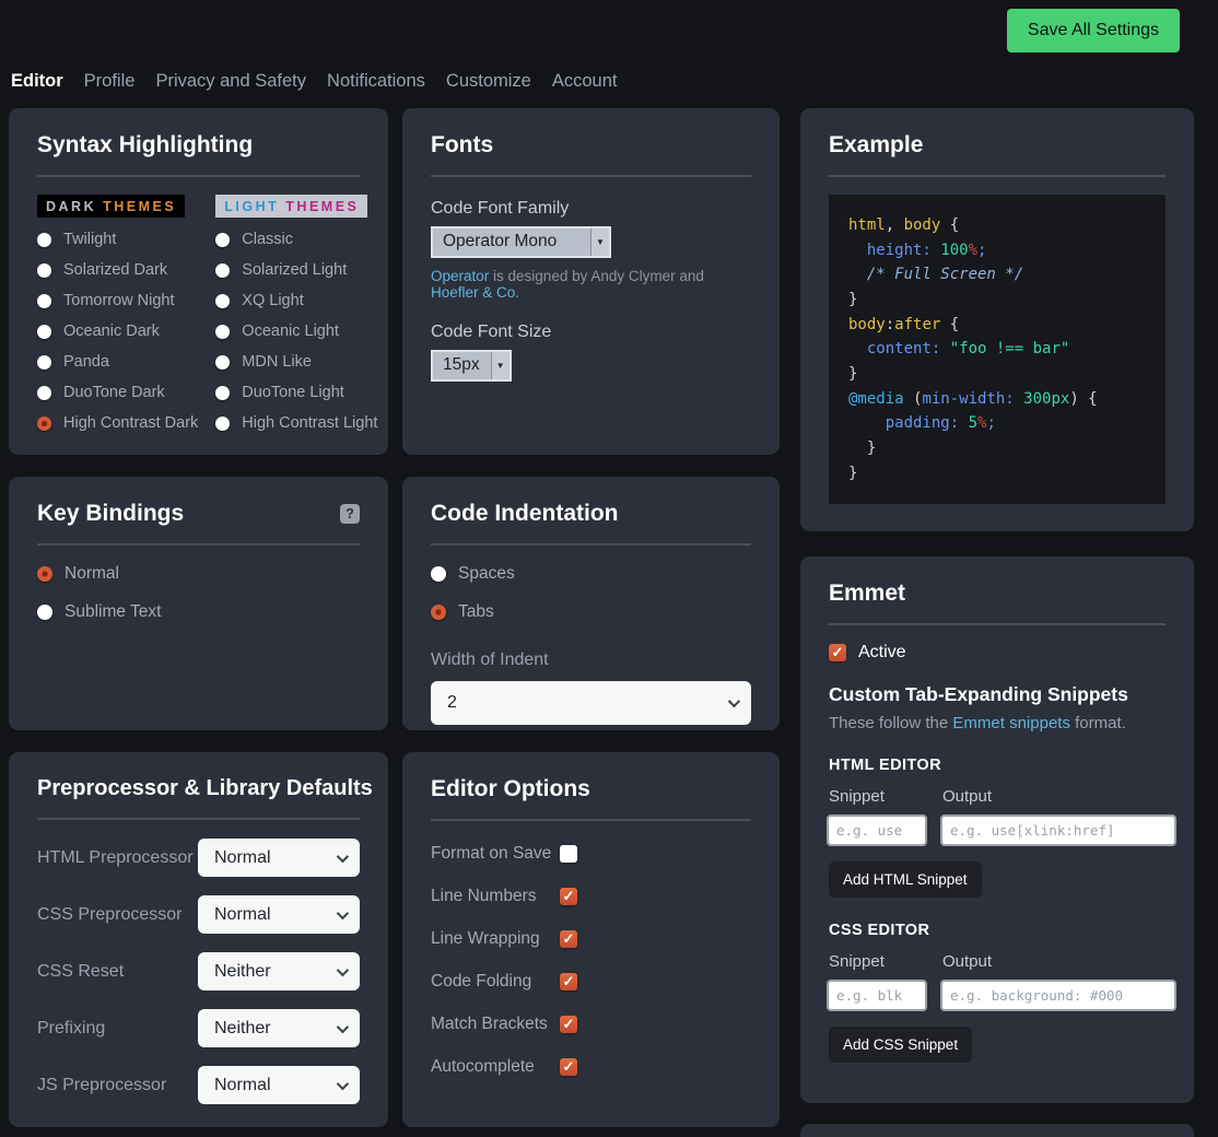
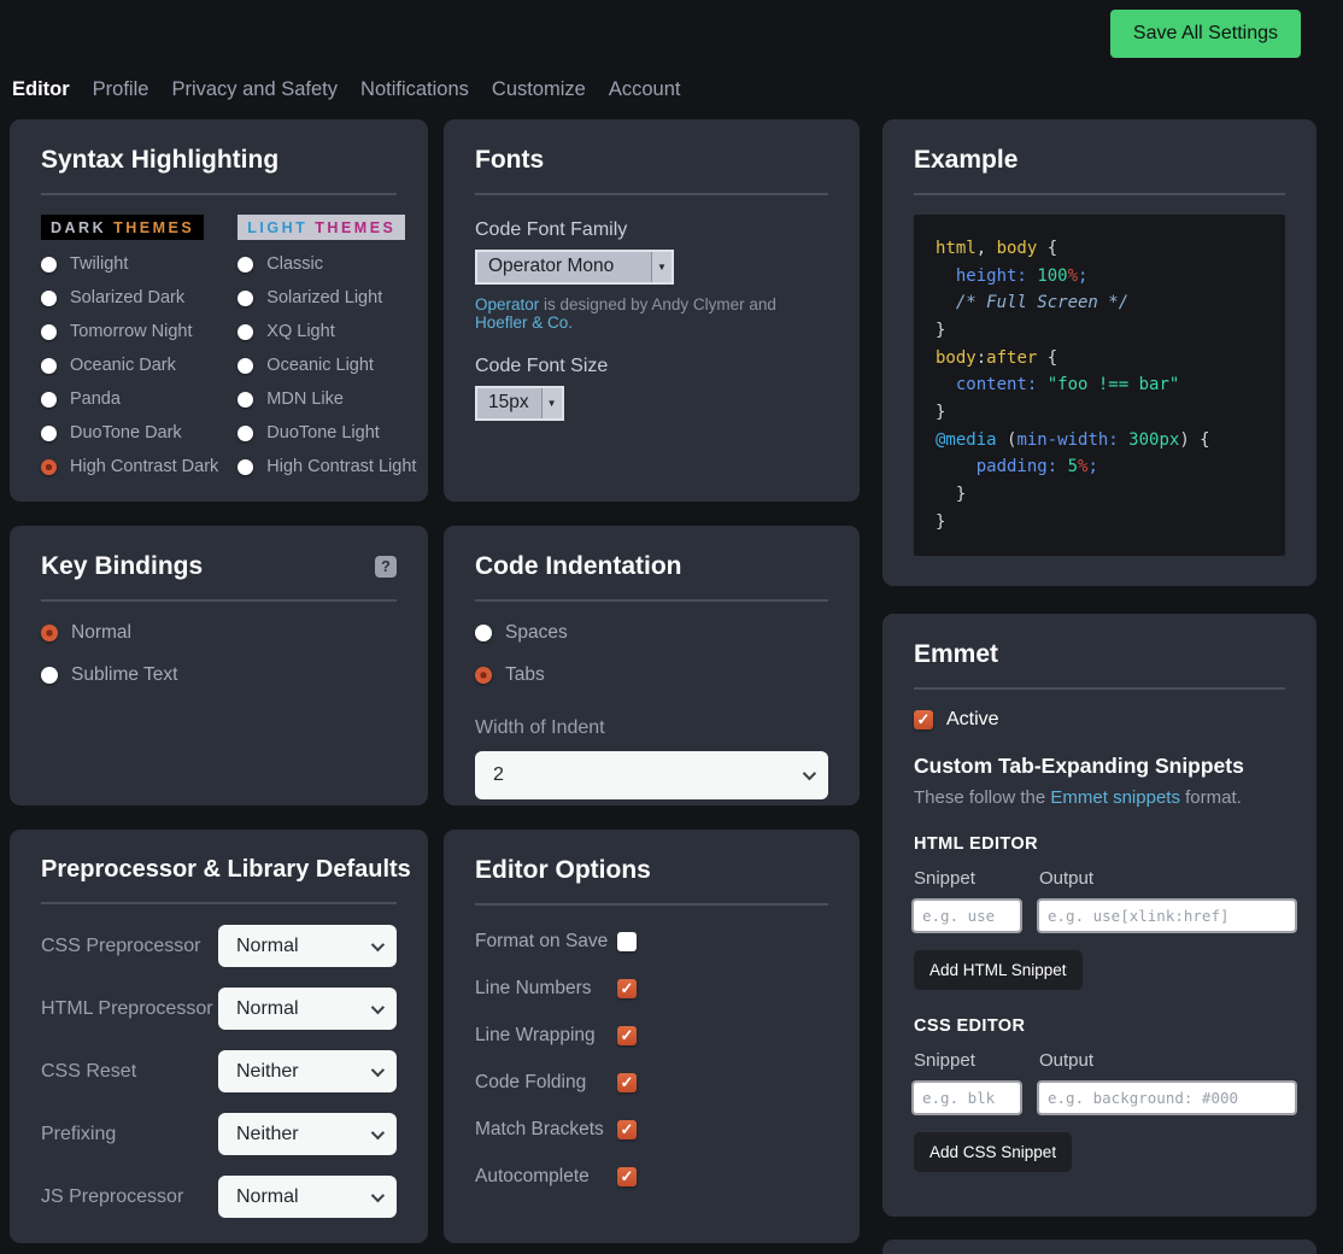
  Save All Settings
  Editor
  Profile
  Privacy and Safety
  Notifications
  Customize
  Account
  Syntax Highlighting
  DARK THEMES
  Twilight
  Solarized Dark
  Tomorrow Night
  Oceanic Dark
  Panda
  DuoTone Dark
  High Contrast Dark
  LIGHT THEMES
  Classic
  Solarized Light
  XQ Light
  Oceanic Light
  MDN Like
  DuoTone Light
  High Contrast Light
  Key Bindings
  ?
  Normal
  Sublime Text
  Preprocessor & Library Defaults
- HTML Preprocessor
+ CSS Preprocessor
  Normal
- CSS Preprocessor
+ HTML Preprocessor
  Normal
  CSS Reset
  Neither
  Prefixing
  Neither
  JS Preprocessor
  Normal
  Fonts
  Code Font Family
  Operator Mono
  ▼
  Operator is designed by Andy Clymer and Hoefler & Co.
  Code Font Size
  15px
  ▼
  Code Indentation
  Spaces
  Tabs
  Width of Indent
  2
  Editor Options
  Format on Save
  Line Numbers
  Line Wrapping
  Code Folding
  Match Brackets
  Autocomplete
  Example
  html, body {
  height: 100%;
  /* Full Screen */
  }
  body:after {
  content: "foo !== bar"
  }
  @media (min-width: 300px) {
  padding: 5%;
  }
  }
  Emmet
  Active
  Custom Tab-Expanding Snippets
  These follow the Emmet snippets format.
  HTML EDITOR
  Snippet
  Output
  e.g. use
  e.g. use[xlink:href]
  Add HTML Snippet
  CSS EDITOR
  Snippet
  Output
  e.g. blk
  e.g. background: #000
  Add CSS Snippet
